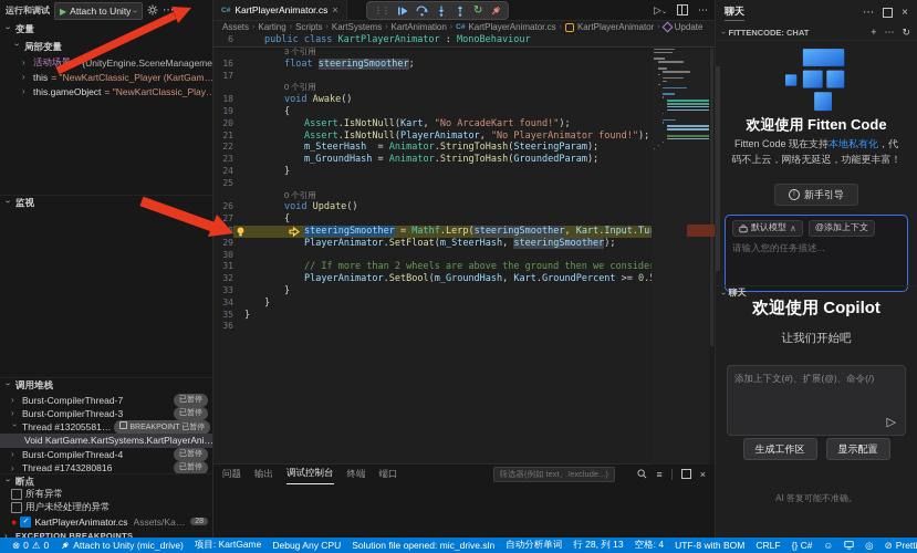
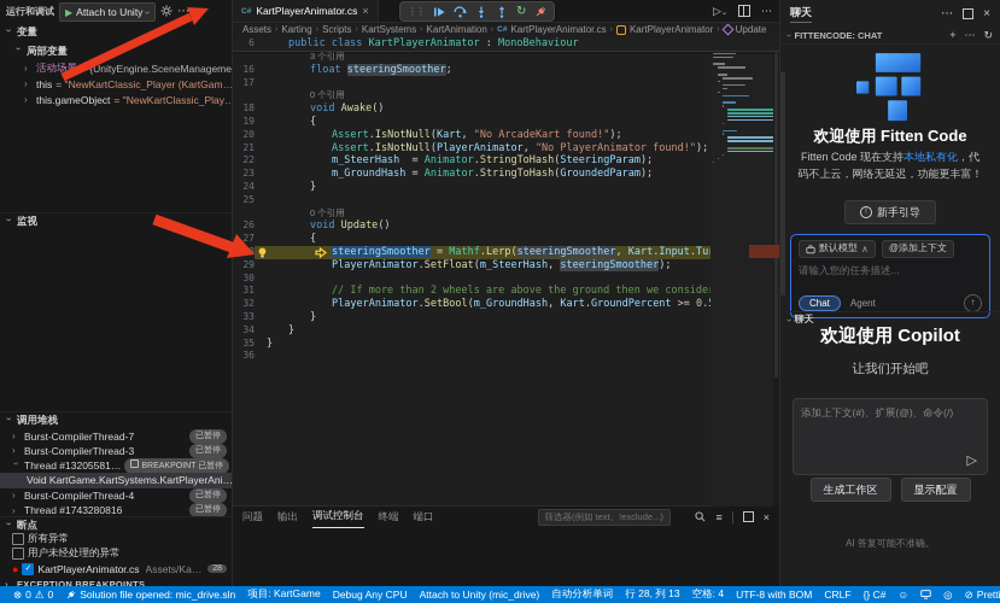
  运行和调试
  ▶
  Attach to Unity
  ⋯
  变量
  局部变量
  ›
  活动场景
  UnityEngine.SceneManageme
  ›
  this
  = "NewKartClassic_Player (KartGam…
  ›
  this.gameObject
  = "NewKartClassic_Play…
  监视
  调用堆栈
  ›
  Burst-CompilerThread-7
  ›
  Burst-CompilerThread-3
  Thread #13205581…
  Void KartGame.KartSystems.KartPlayerAni…
  ›
  Burst-CompilerThread-4
  ›
  Thread #1743280816
  断点
  所有异常
  用户未经处理的异常
  ●
  KartPlayerAnimator.cs
  Assets/Kart…
  ›
  EXCEPTION BREAKPOINTS
  KartPlayerAnimator.cs
  ×
  ⋮⋮
  ↻
  ⋯
  Assets
  Karting
  Scripts
  KartSystems
  KartAnimation
  KartPlayerAnimator.cs
  KartPlayerAnimator
  Update
  6
  public class KartPlayerAnimator : MonoBehaviour
  3 个引用
  16
  float steeringSmoother;
  17
  0 个引用
  18
  void Awake()
  19
  {
  20
  Assert.IsNotNull(Kart, "No ArcadeKart found!");
  21
  Assert.IsNotNull(PlayerAnimator, "No PlayerAnimator found!");
  22
  m_SteerHash = Animator.StringToHash(SteeringParam);
  23
  m_GroundHash = Animator.StringToHash(GroundedParam);
  24
  }
  25
  0 个引用
  26
  void Update()
  27
  {
  29
  PlayerAnimator.SetFloat(m_SteerHash, steeringSmoother);
  30
  31
  32
  PlayerAnimator.SetBool(m_GroundHash, Kart.GroundPercent >= 0.
  33
  }
  34
  }
  35
  }
  36
  问题
  输出
  调试控制台
  终端
  端口
  筛选器(例如 text、!exclude...)
  ≡
  ×
  聊天
  ⋯
  ×
  FITTENCODE: CHAT
  +
  ⋯
  ↻
  欢迎使用 Fitten Code
  Fitten Code 现在支持本地私有化，代码不上云，网络无延迟，功能更丰富！
  新手引导
  默认模型
  ∧
  @添加上下文
  请输入您的任务描述...
+ Chat
+ Agent
+ ↑
  聊天
  欢迎使用 Copilot
  让我们开始吧
  添加上下文(#)、扩展(@)、命令(/)
  ▷
  生成工作区
  显示配置
  AI 答复可能不准确。
  ⊗
  0
  ⚠
  0
- Attach to Unity (mic_drive)
+ Solution file opened: mic_drive.sln
  项目: KartGame
  Debug Any CPU
- Solution file opened: mic_drive.sln
+ Attach to Unity (mic_drive)
  自动分析单词
  行 28, 列 13
  空格: 4
  UTF-8 with BOM
  CRLF
  {} C#
  ☺
  ◎
  ⊘
